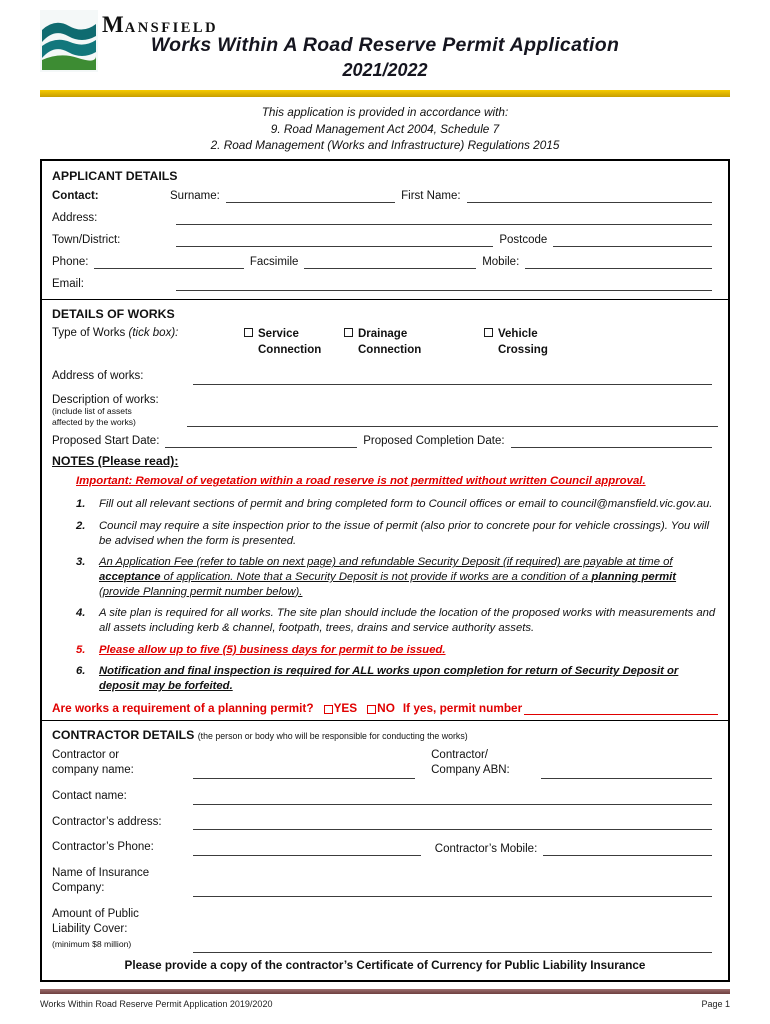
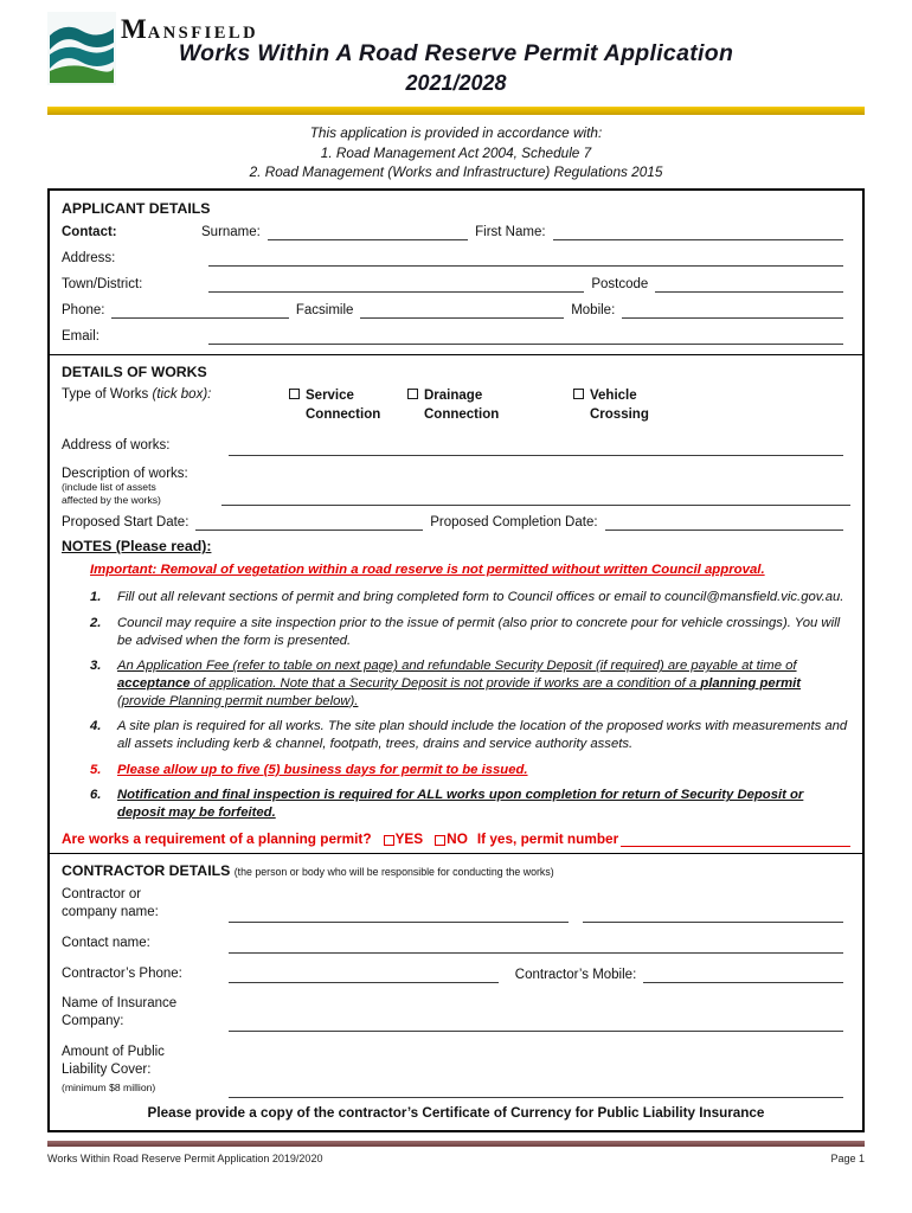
  MANSFIELD
  Works Within A Road Reserve Permit Application
- 2021/2022
+ 2021/2028
  This application is provided in accordance with:
- 9. Road Management Act 2004, Schedule 7
+ 1. Road Management Act 2004, Schedule 7
  2. Road Management (Works and Infrastructure) Regulations 2015
  APPLICANT DETAILS
  Contact:
  Surname:
  First Name:
  Address:
  Town/District:
  Postcode
  Phone:
  Facsimile
  Mobile:
  Email:
  DETAILS OF WORKS
  Type of Works (tick box):
  Service
  Connection
  Drainage
  Connection
  Vehicle
  Crossing
  Address of works:
  Description of works:
  (include list of assets
  affected by the works)
  Proposed Start Date:
  Proposed Completion Date:
  NOTES (Please read):
  Important: Removal of vegetation within a road reserve is not permitted without written Council approval.
  1.
  Fill out all relevant sections of permit and bring completed form to Council offices or email to council@mansfield.vic.gov.au.
  2.
  Council may require a site inspection prior to the issue of permit (also prior to concrete pour for vehicle crossings). You will be advised when the form is presented.
  3.
  An Application Fee (refer to table on next page) and refundable Security Deposit (if required) are payable at time of acceptance of application. Note that a Security Deposit is not provide if works are a condition of a planning permit (provide Planning permit number below).
  4.
  A site plan is required for all works. The site plan should include the location of the proposed works with measurements and all assets including kerb & channel, footpath, trees, drains and service authority assets.
  5.
  Please allow up to five (5) business days for permit to be issued.
  6.
  Notification and final inspection is required for ALL works upon completion for return of Security Deposit or deposit may be forfeited.
  Are works a requirement of a planning permit?
  YES
  NO
  If yes, permit number
  CONTRACTOR DETAILS (the person or body who will be responsible for conducting the works)
  Contractor or
  company name:
- Contractor/
- Company ABN:
  Contact name:
- Contractor’s address:
  Contractor’s Phone:
  Contractor’s Mobile:
  Name of Insurance
  Company:
  Amount of Public
  Liability Cover: (minimum $8 million)
  Please provide a copy of the contractor’s Certificate of Currency for Public Liability Insurance
  Works Within Road Reserve Permit Application 2019/2020
  Page 1
